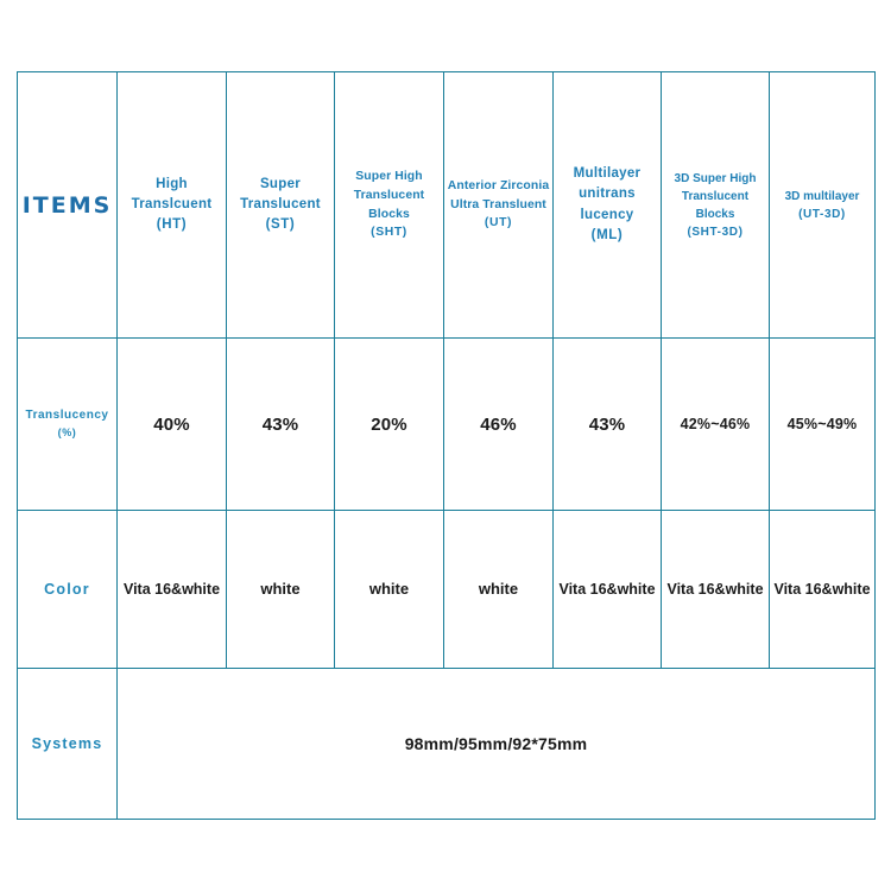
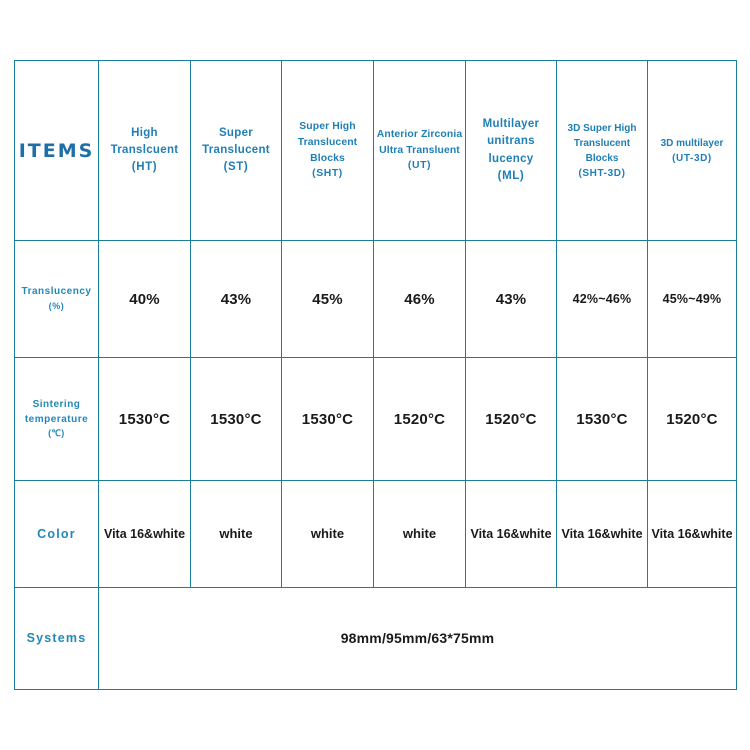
  ITEMS	High Translcuent (HT)	Super Translucent (ST)	Super High Translucent Blocks (SHT)	Anterior Zirconia Ultra Transluent (UT)	Multilayer unitrans lucency (ML)	3D Super High Translucent Blocks (SHT-3D)	3D multilayer (UT-3D)
- Translucency (%)	40%	43%	20%	46%	43%	42%~46%	45%~49%
+ Translucency (%)	40%	43%	45%	46%	43%	42%~46%	45%~49%
+ Sintering temperature (℃)	1530°C	1530°C	1530°C	1520°C	1520°C	1530°C	1520°C
  Color	Vita 16&white	white	white	white	Vita 16&white	Vita 16&white	Vita 16&white
- Systems	98mm/95mm/92*75mm
+ Systems	98mm/95mm/63*75mm
